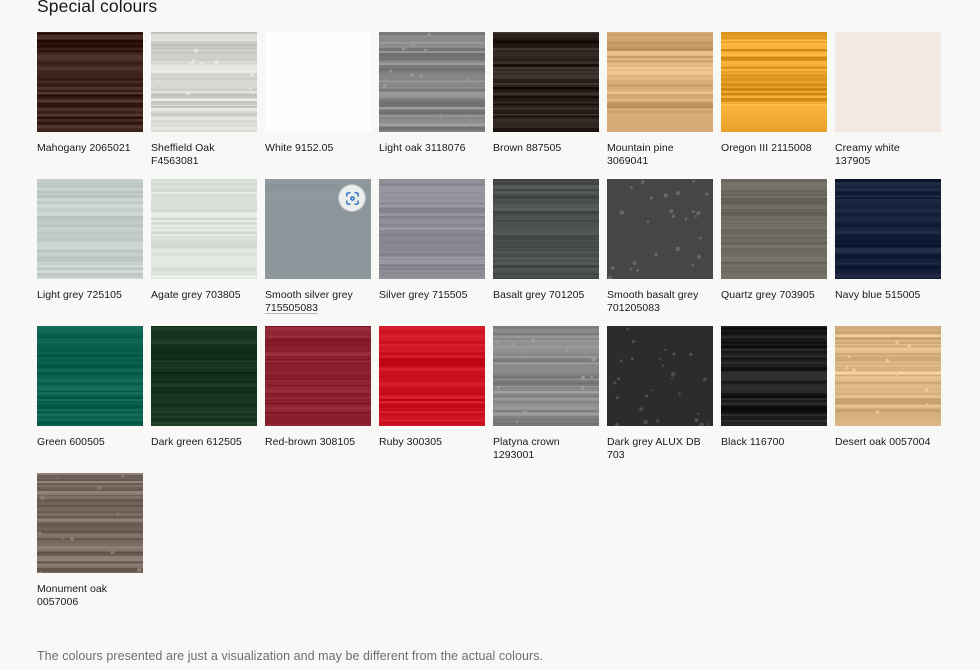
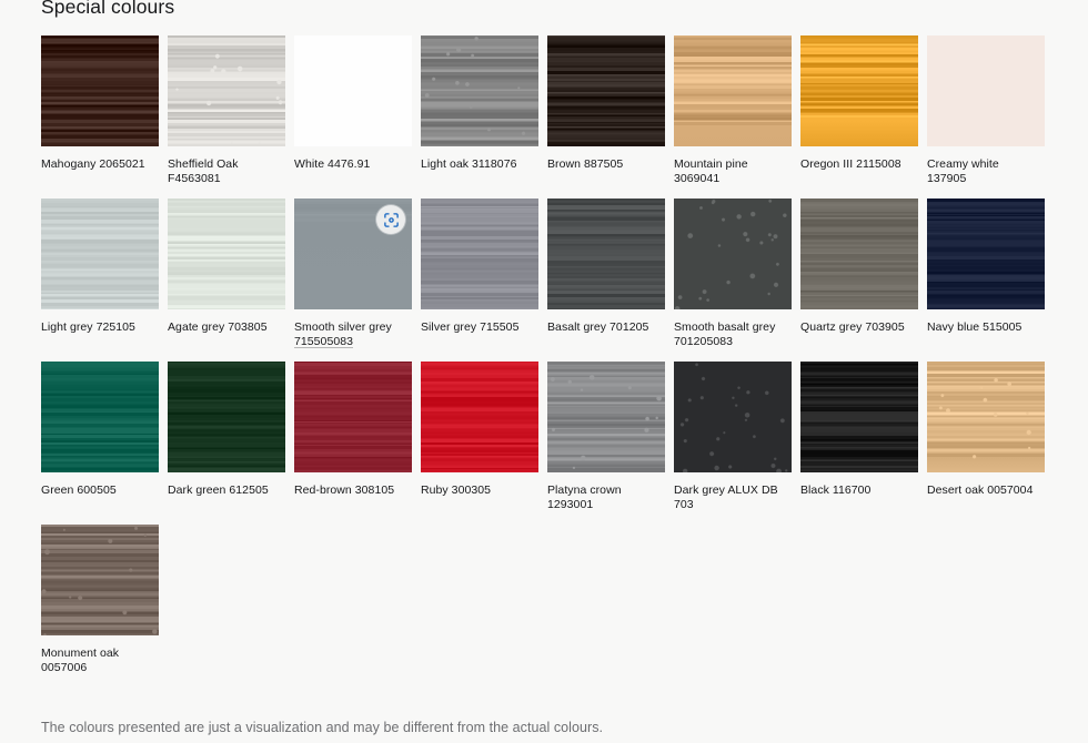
  Special colours
  Mahogany 2065021
  Sheffield Oak
  F4563081
- White 9152.05
+ White 4476.91
  Light oak 3118076
  Brown 887505
  Mountain pine
  3069041
  Oregon III 2115008
  Creamy white
  137905
  Light grey 725105
  Agate grey 703805
  Smooth silver grey
  715505083
  Silver grey 715505
  Basalt grey 701205
  Smooth basalt grey
  701205083
  Quartz grey 703905
  Navy blue 515005
  Green 600505
  Dark green 612505
  Red-brown 308105
  Ruby 300305
  Platyna crown
  1293001
  Dark grey ALUX DB
  703
  Black 116700
  Desert oak 0057004
  Monument oak
  0057006
  The colours presented are just a visualization and may be different from the actual colours.
